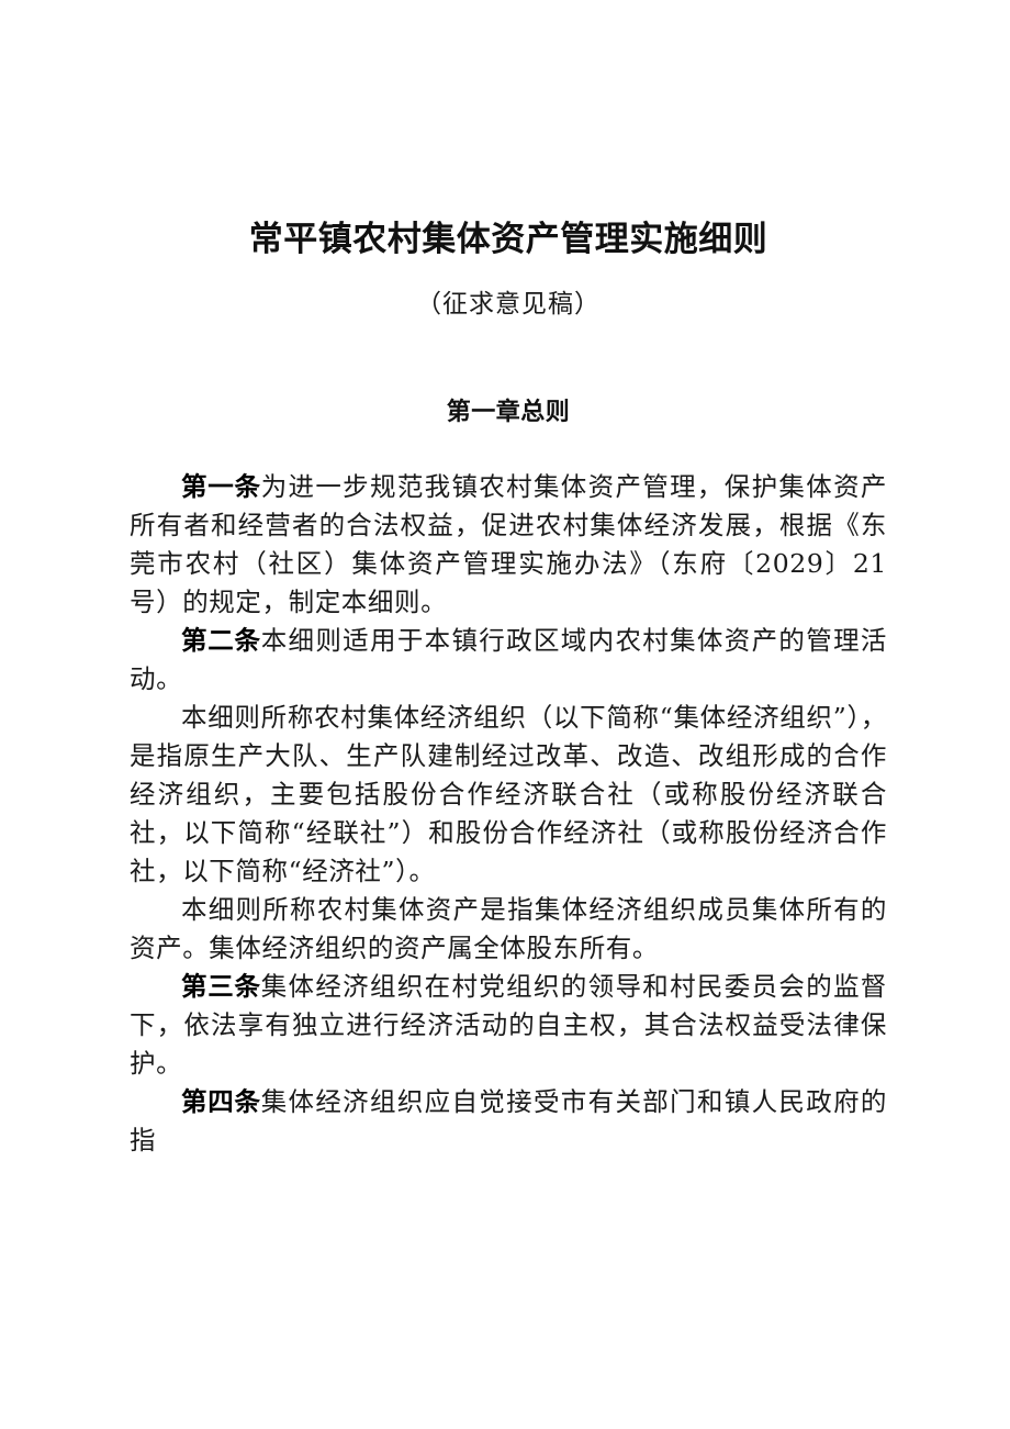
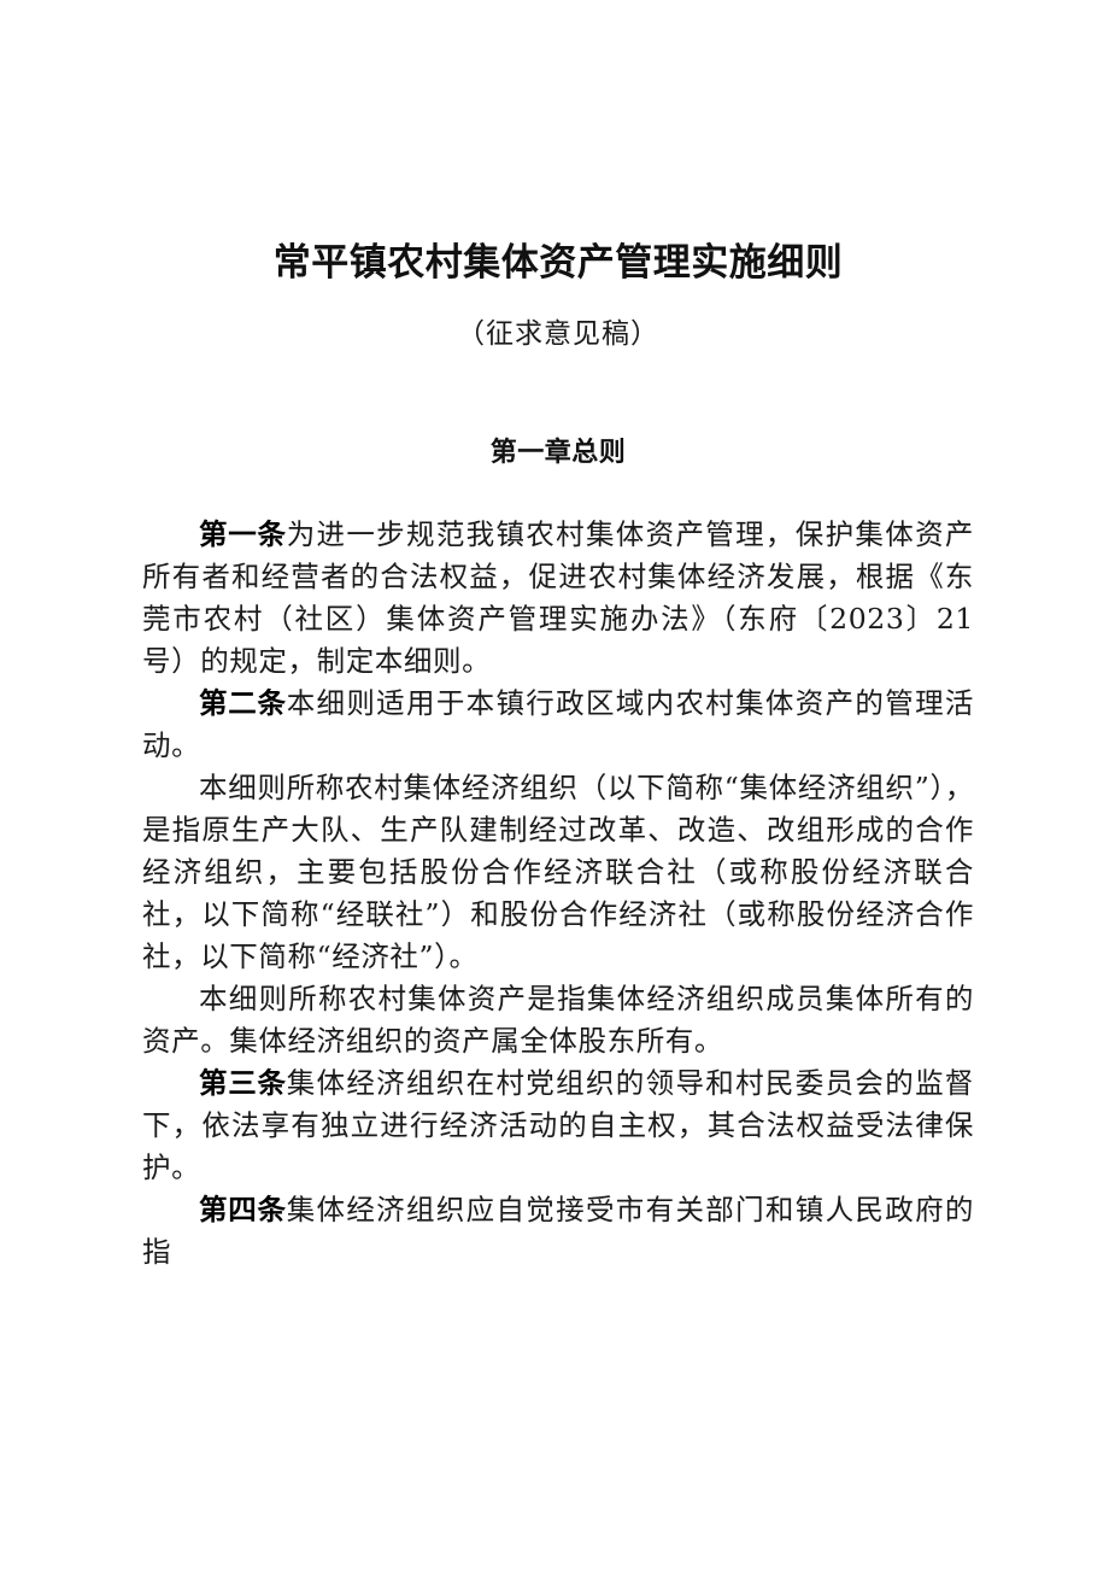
  常平镇农村集体资产管理实施细则
  （征求意见稿）
  第一章总则
- 第一条为进一步规范我镇农村集体资产管理，保护集体资产所有者和经营者的合法权益，促进农村集体经济发展，根据《东莞市农村（社区）集体资产管理实施办法》（东府〔2029〕21号）的规定，制定本细则。
+ 第一条为进一步规范我镇农村集体资产管理，保护集体资产所有者和经营者的合法权益，促进农村集体经济发展，根据《东莞市农村（社区）集体资产管理实施办法》（东府〔2023〕21号）的规定，制定本细则。
  第二条本细则适用于本镇行政区域内农村集体资产的管理活动。
  本细则所称农村集体经济组织（以下简称“集体经济组织”），是指原生产大队、生产队建制经过改革、改造、改组形成的合作经济组织，主要包括股份合作经济联合社（或称股份经济联合社，以下简称“经联社”）和股份合作经济社（或称股份经济合作社，以下简称“经济社”）。
  本细则所称农村集体资产是指集体经济组织成员集体所有的资产。集体经济组织的资产属全体股东所有。
  第三条集体经济组织在村党组织的领导和村民委员会的监督下，依法享有独立进行经济活动的自主权，其合法权益受法律保护。
  第四条集体经济组织应自觉接受市有关部门和镇人民政府的指
